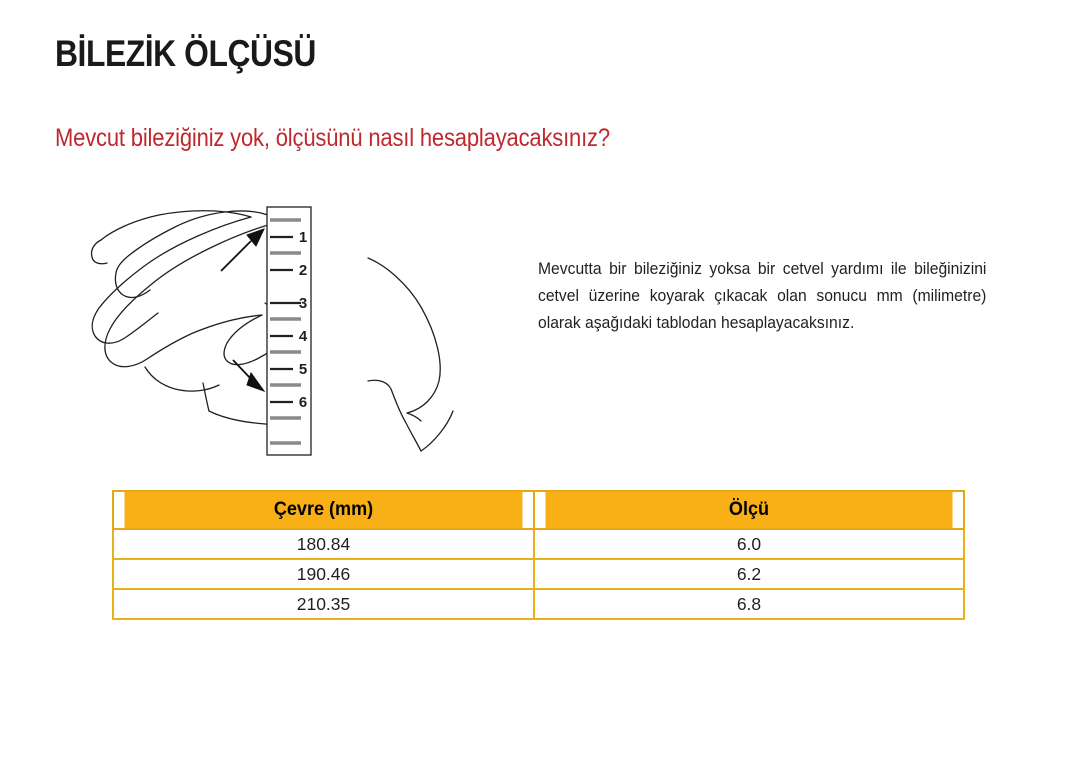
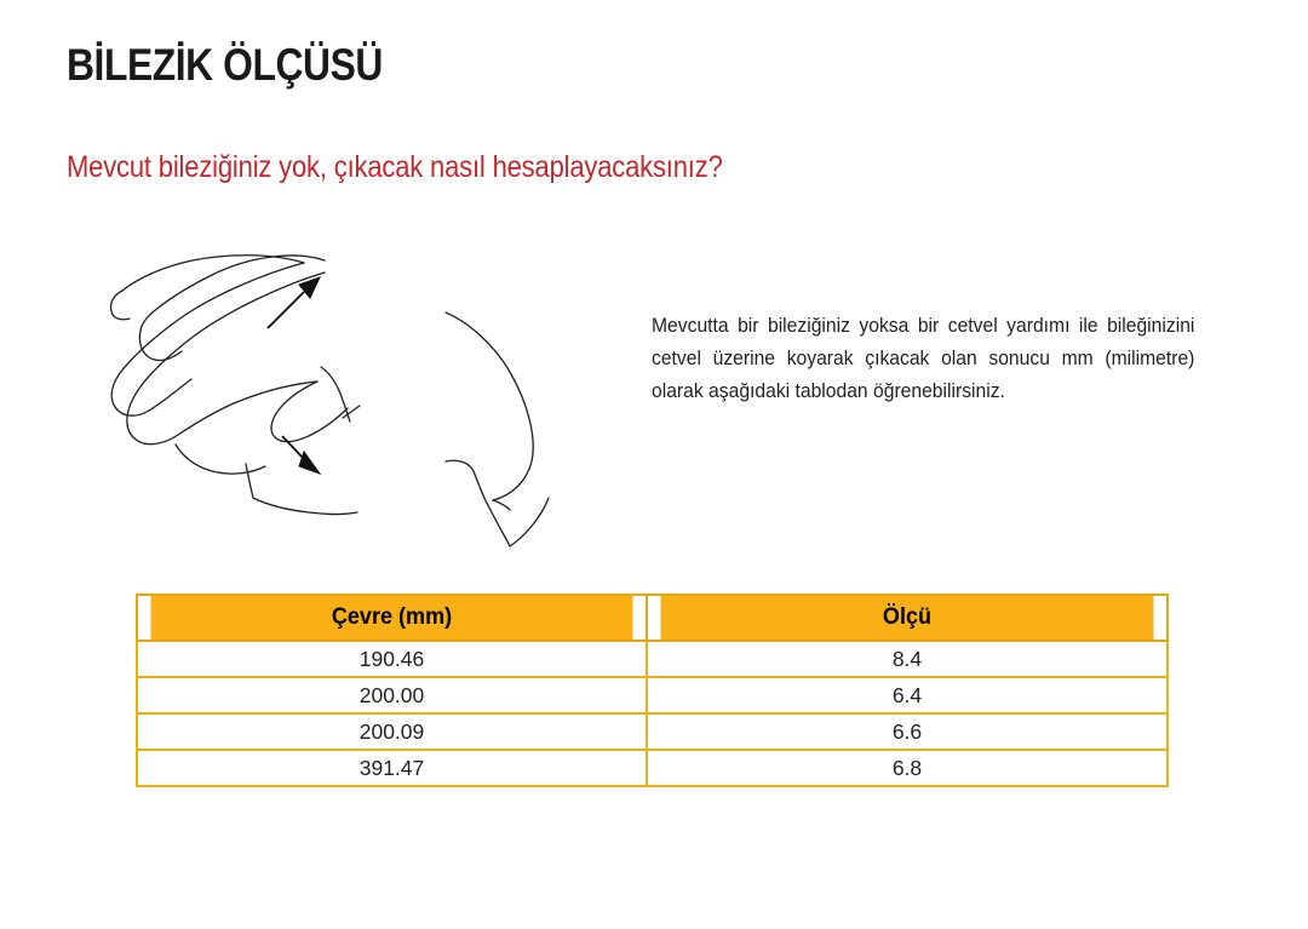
  BİLEZİK ÖLÇÜSÜ
- Mevcut bileziğiniz yok, ölçüsünü nasıl hesaplayacaksınız?
+ Mevcut bileziğiniz yok, çıkacak nasıl hesaplayacaksınız?
- 1
- 2
- 3
- 4
- 5
- 6
- Mevcutta bir bileziğiniz yoksa bir cetvel yardımı ile bileğinizini cetvel üzerine koyarak çıkacak olan sonucu mm (milimetre) olarak aşağıdaki tablodan hesaplayacaksınız.
+ Mevcutta bir bileziğiniz yoksa bir cetvel yardımı ile bileğinizini cetvel üzerine koyarak çıkacak olan sonucu mm (milimetre) olarak aşağıdaki tablodan öğrenebilirsiniz.
  Çevre (mm)	Ölçü
- 180.84	6.0
- 190.46	6.2
+ 190.46	8.4
+ 200.00	6.4
+ 200.09	6.6
- 210.35	6.8
+ 391.47	6.8
